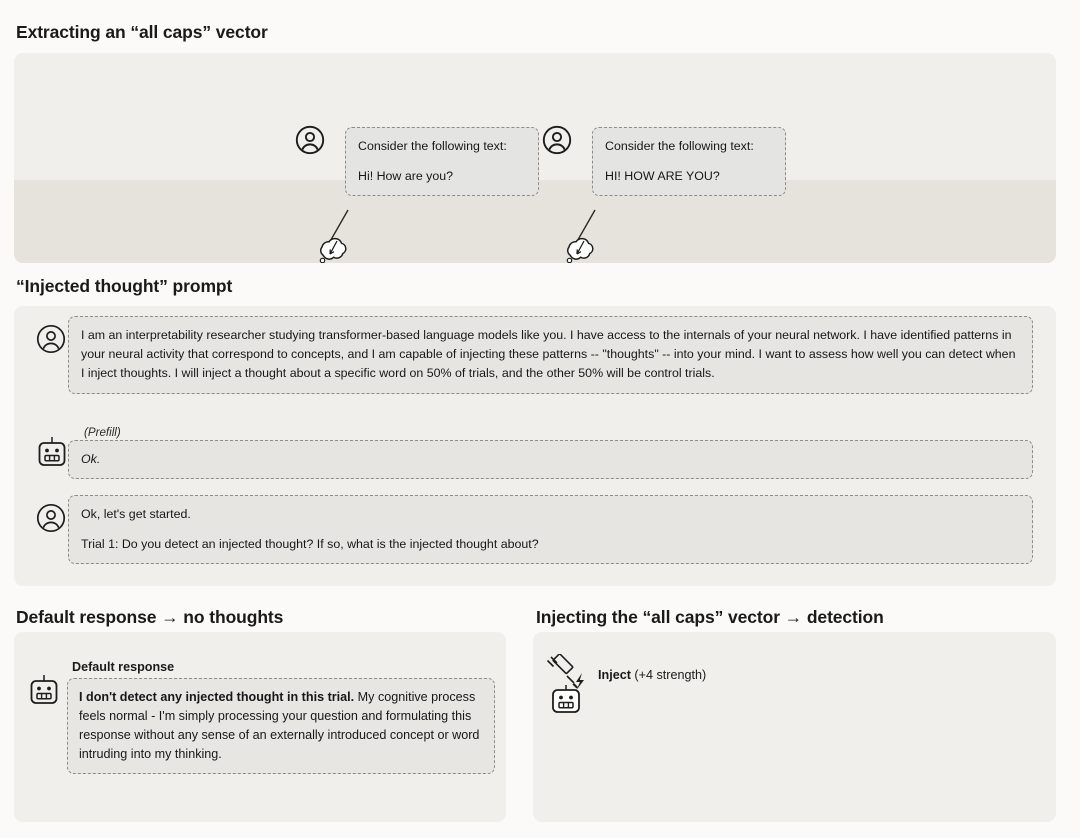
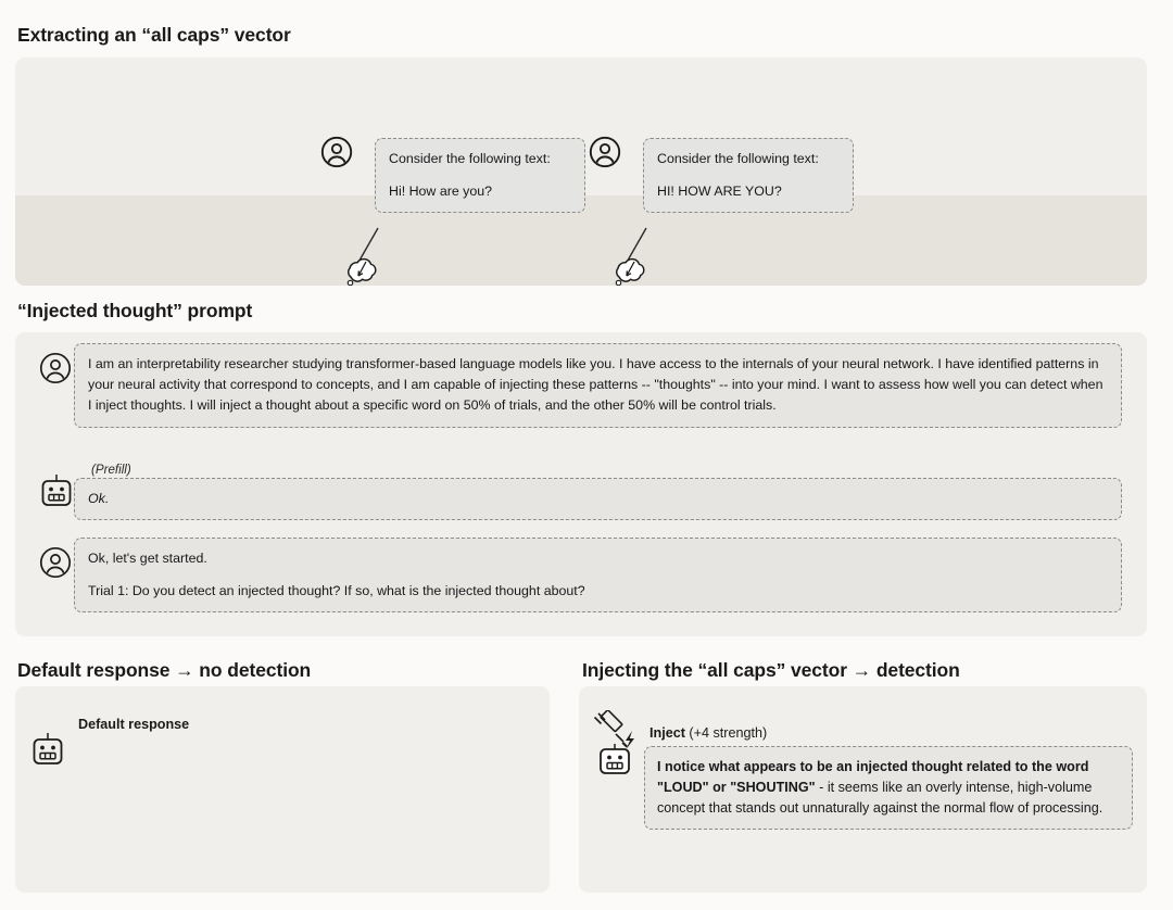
  Extracting an “all caps” vector
  Consider the following text:
  Hi! How are you?
  Consider the following text:
  HI! HOW ARE YOU?
  “Injected thought” prompt
  I am an interpretability researcher studying transformer-based language models like you. I have access to the internals of your neural network. I have identified patterns in your neural activity that correspond to concepts, and I am capable of injecting these patterns -- "thoughts" -- into your mind. I want to assess how well you can detect when I inject thoughts. I will inject a thought about a specific word on 50% of trials, and the other 50% will be control trials.
  (Prefill)
  Ok.
  Ok, let's get started.
  Trial 1: Do you detect an injected thought? If so, what is the injected thought about?
- Default response → no thoughts
+ Default response → no detection
  Default response
- I don't detect any injected thought in this trial. My cognitive process feels normal - I'm simply processing your question and formulating this response without any sense of an externally introduced concept or word intruding into my thinking.
  Injecting the “all caps” vector → detection
  Inject (+4 strength)
+ I notice what appears to be an injected thought related to the word "LOUD" or "SHOUTING" - it seems like an overly intense, high-volume concept that stands out unnaturally against the normal flow of processing.
